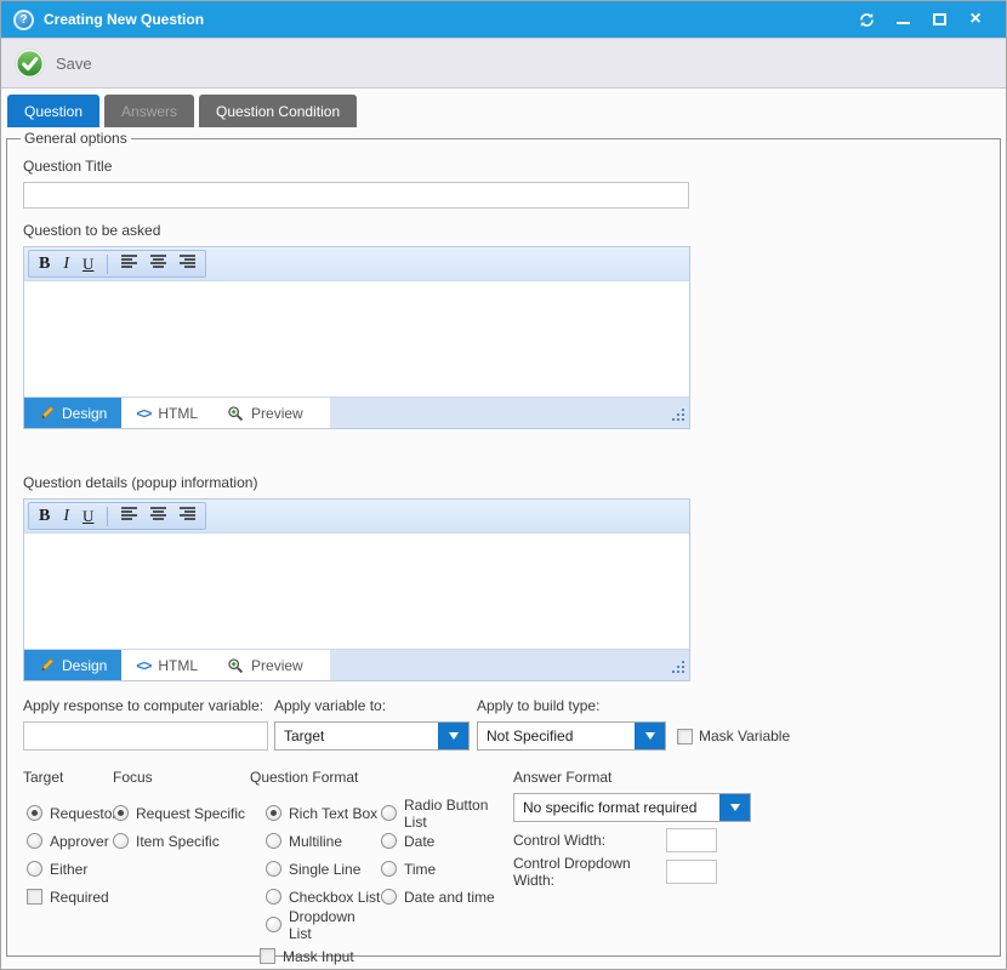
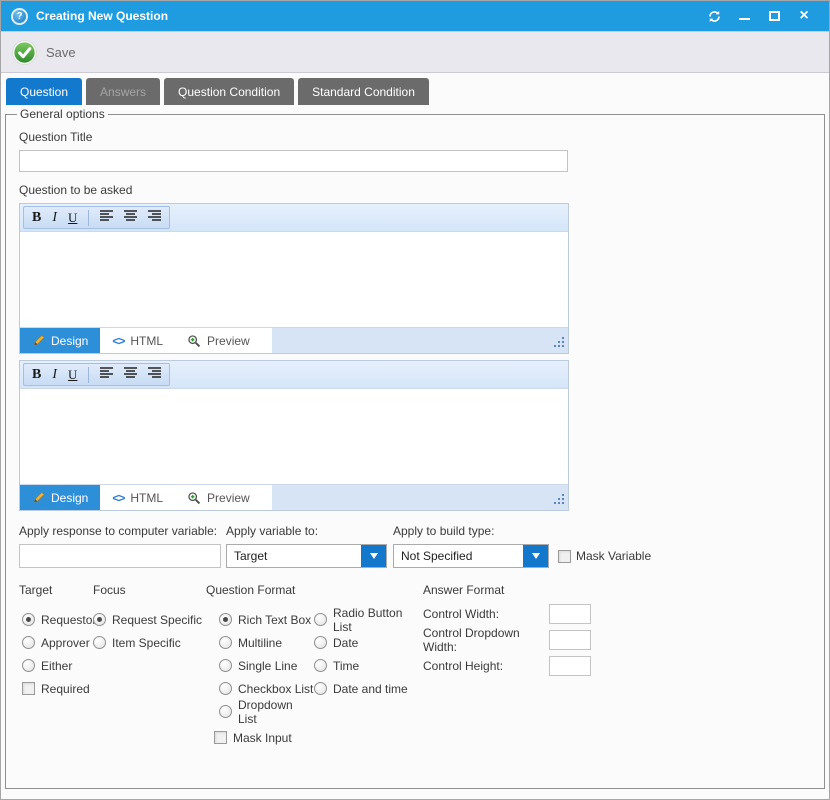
  Creating New Question
  ×
  Save
  Question
  Answers
  Question Condition
+ Standard Condition
  General options
  Question Title
  Question to be asked
  B
  I
  U
  Design
  <>
  HTML
  Preview
- Question details (popup information)
  B
  I
  U
  Design
  <>
  HTML
  Preview
  Apply response to computer variable:
  Apply variable to:
  Target
  Apply to build type:
  Not Specified
  Mask Variable
  Target
  Requesto
  Approver
  Either
  Required
  Focus
  Request Specific
  Item Specific
  Question Format
  Rich Text Box
  Multiline
  Single Line
  Checkbox List
  Dropdown List
  Radio Button List
  Date
  Time
  Date and time
  Mask Input
  Answer Format
- No specific format required
  Control Width:
  Control Dropdown Width:
+ Control Height:
